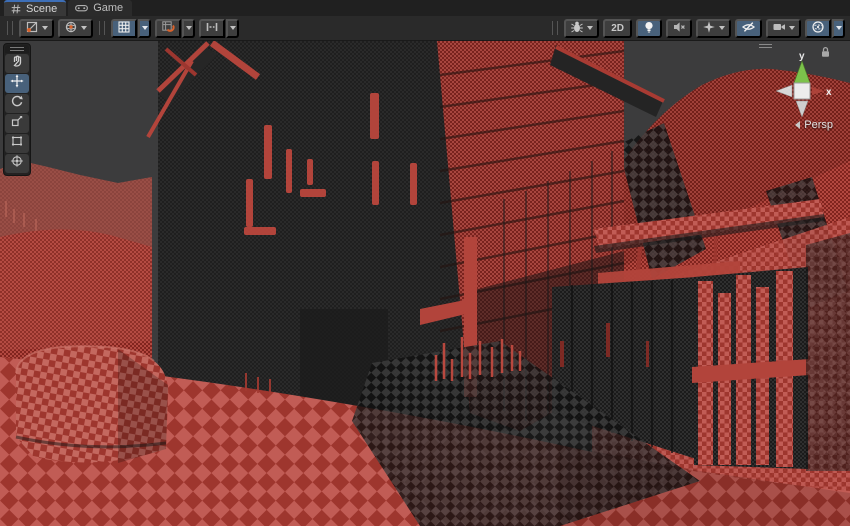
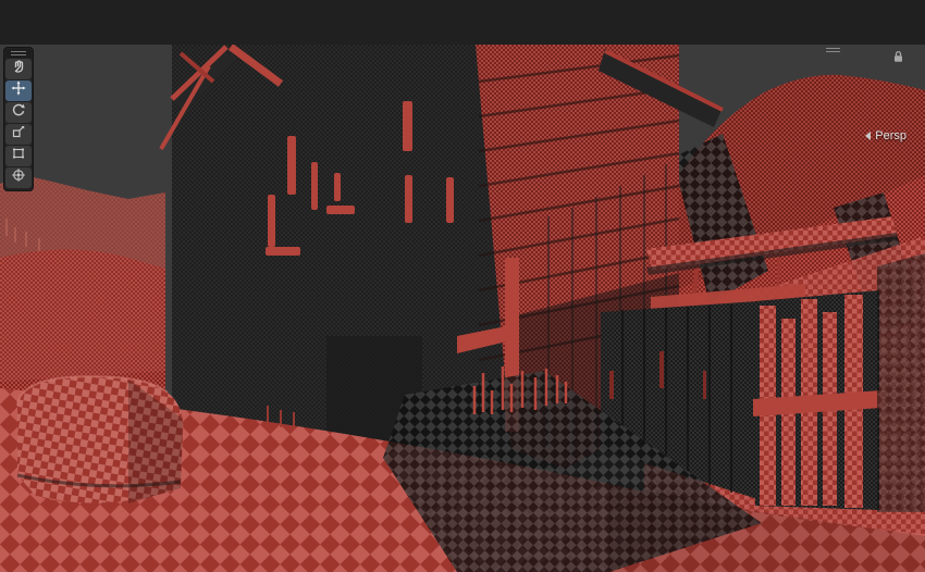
- Scene
- Game
- 2D
- y
- x
  Persp
